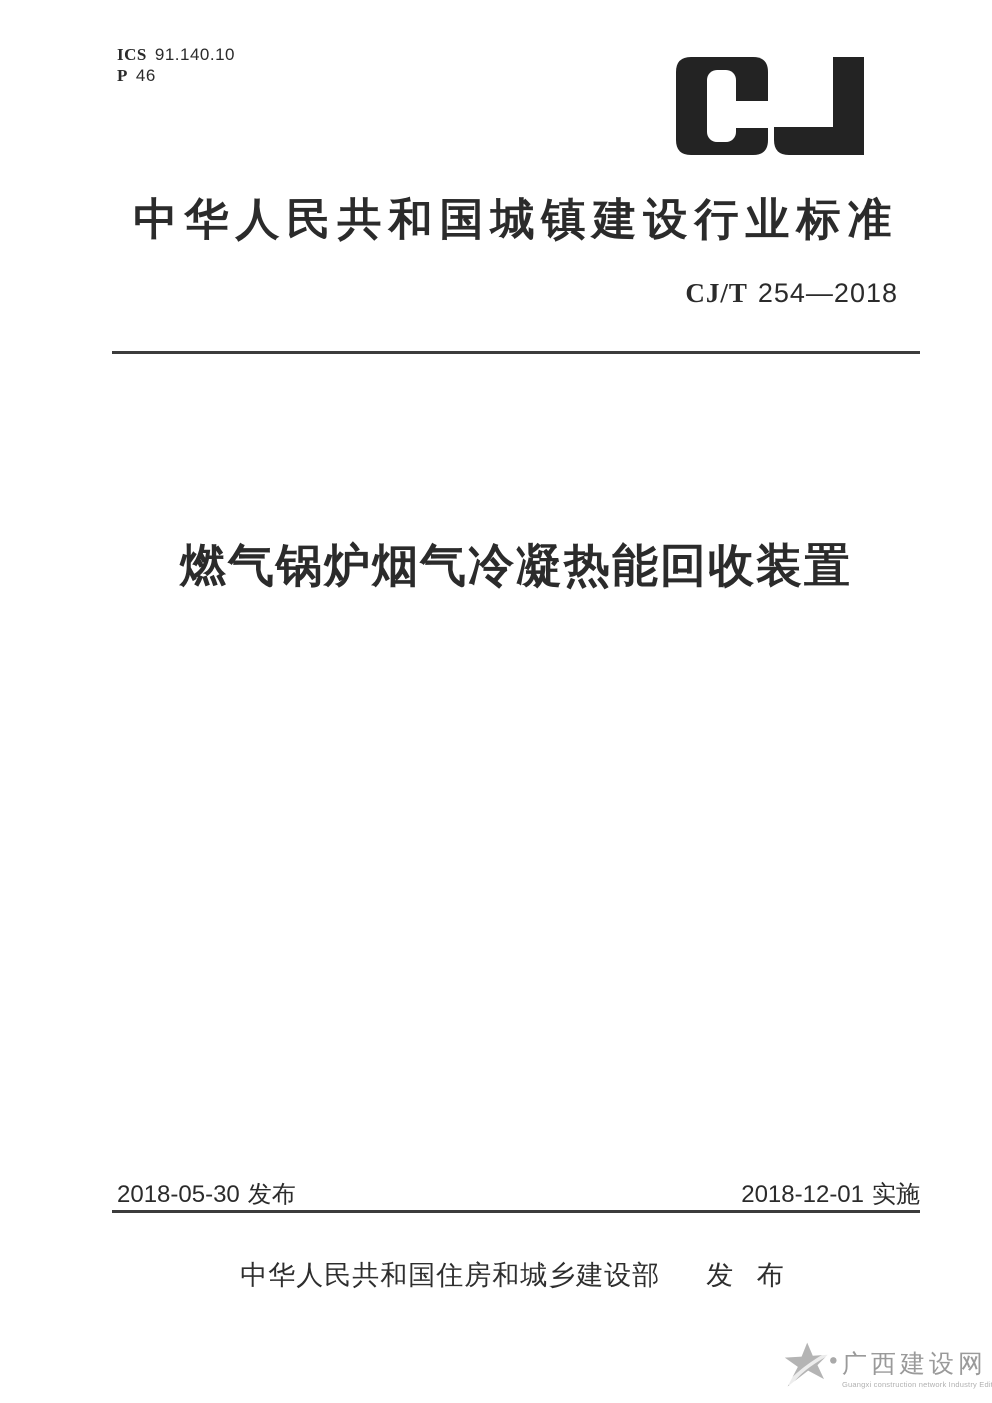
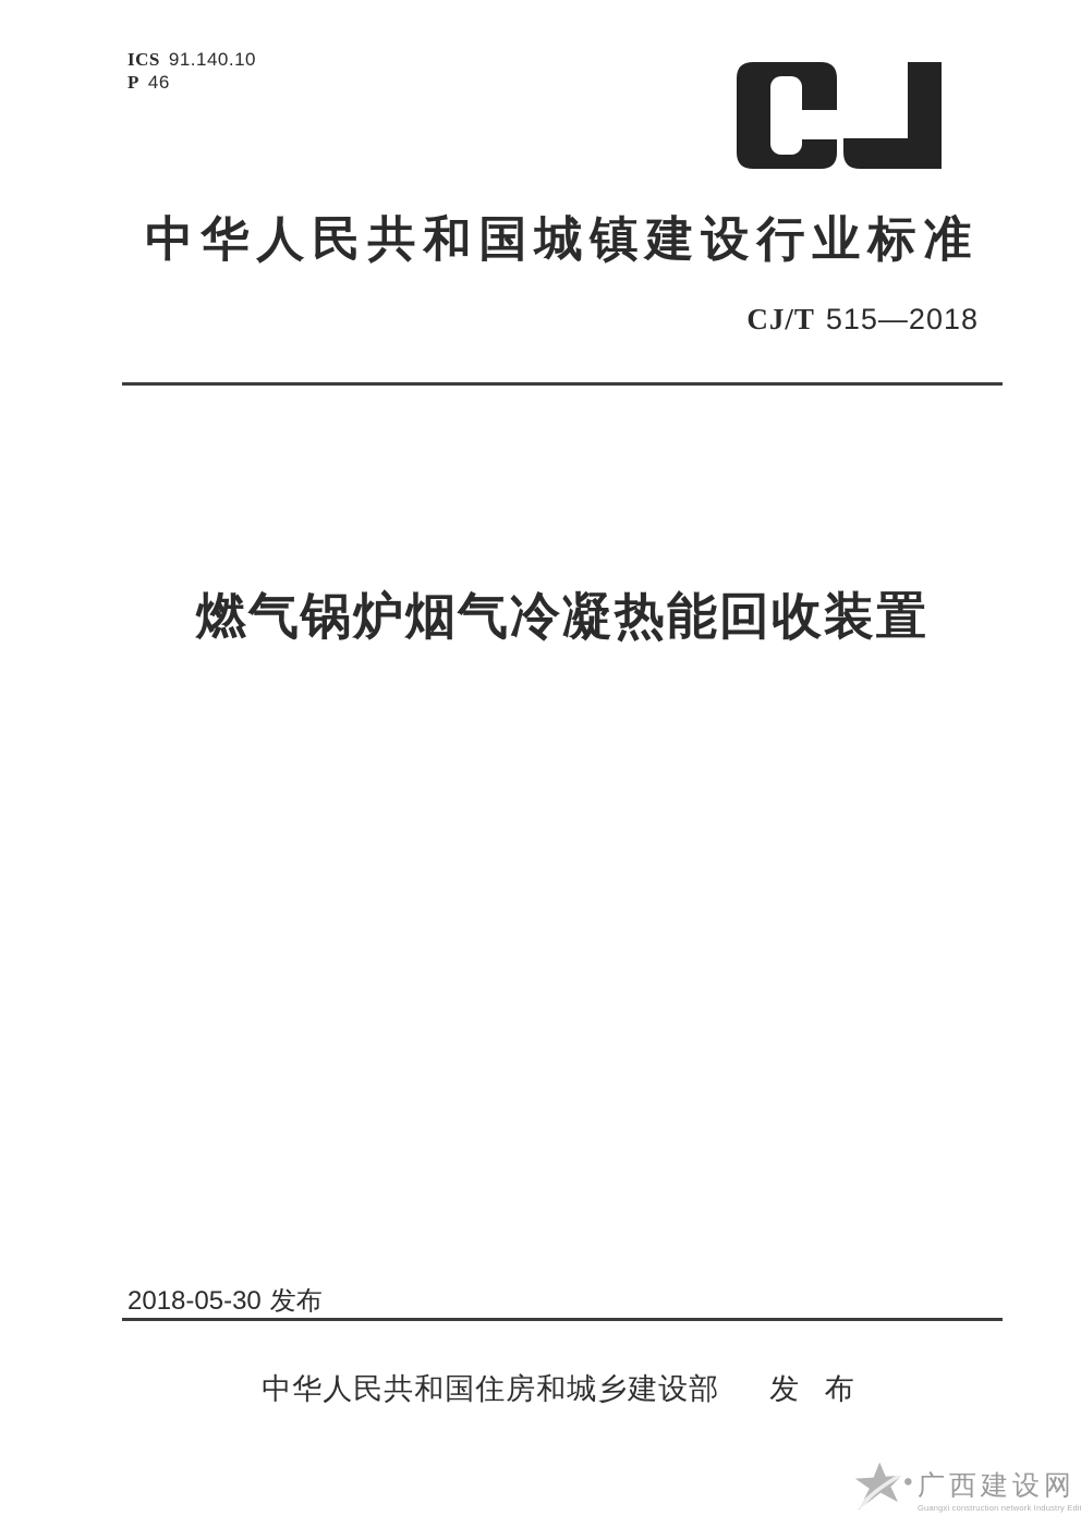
  ICS 91.140.10
  P 46
  中华人民共和国城镇建设行业标准
- CJ/T 254—2018
+ CJ/T 515—2018
  燃气锅炉烟气冷凝热能回收装置
  2018-05-30 发布
- 2018-12-01 实施
  中华人民共和国住房和城乡建设部 发 布
  广西建设网
  Guangxi construction network Industry Edi
